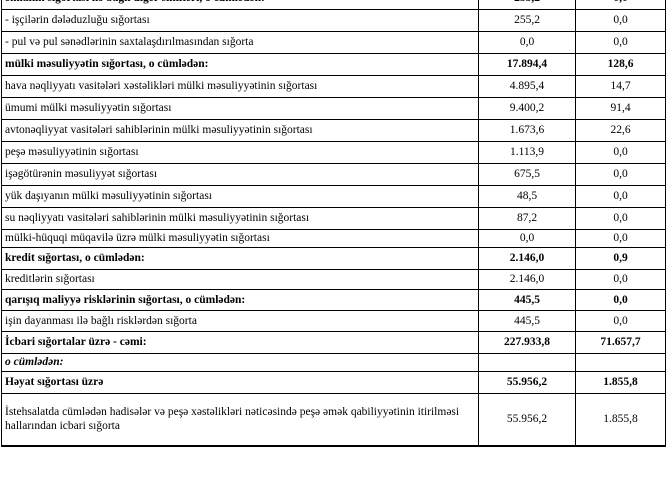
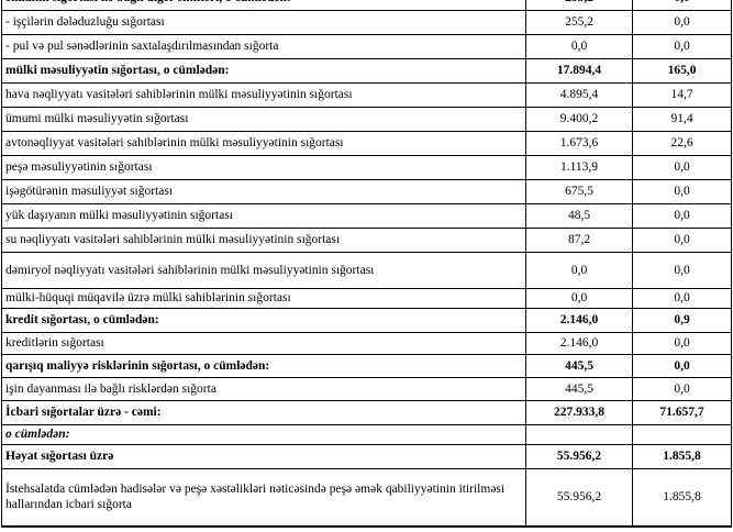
  - işçilərin dələduzluğu sığortası	255,2	0,0
  - pul və pul sənədlərinin saxtalaşdırılmasından sığorta	0,0	0,0
- mülki məsuliyyətin sığortası, o cümlədən:	17.894,4	128,6
+ mülki məsuliyyətin sığortası, o cümlədən:	17.894,4	165,0
- hava nəqliyyatı vasitələri xəstəlikləri mülki məsuliyyətinin sığortası	4.895,4	14,7
+ hava nəqliyyatı vasitələri sahiblərinin mülki məsuliyyətinin sığortası	4.895,4	14,7
  ümumi mülki məsuliyyətin sığortası	9.400,2	91,4
  avtonəqliyyat vasitələri sahiblərinin mülki məsuliyyətinin sığortası	1.673,6	22,6
  peşə məsuliyyətinin sığortası	1.113,9	0,0
  işəgötürənin məsuliyyət sığortası	675,5	0,0
  yük daşıyanın mülki məsuliyyətinin sığortası	48,5	0,0
  su nəqliyyatı vasitələri sahiblərinin mülki məsuliyyətinin sığortası	87,2	0,0
+ dəmiryol nəqliyyatı vasitələri sahiblərinin mülki məsuliyyətinin sığortası	0,0	0,0
- mülki-hüquqi müqavilə üzrə mülki məsuliyyətin sığortası	0,0	0,0
+ mülki-hüquqi müqavilə üzrə mülki sahiblərinin sığortası	0,0	0,0
  kredit sığortası, o cümlədən:	2.146,0	0,9
  kreditlərin sığortası	2.146,0	0,0
  qarışıq maliyyə risklərinin sığortası, o cümlədən:	445,5	0,0
  işin dayanması ilə bağlı risklərdən sığorta	445,5	0,0
  İcbari sığortalar üzrə - cəmi:	227.933,8	71.657,7
  o cümlədən:
  Həyat sığortası üzrə	55.956,2	1.855,8
  İstehsalatda cümlədən hadisələr və peşə xəstəlikləri nəticəsində peşə əmək qabiliyyətinin itirilməsi hallarından icbari sığorta	55.956,2	1.855,8
